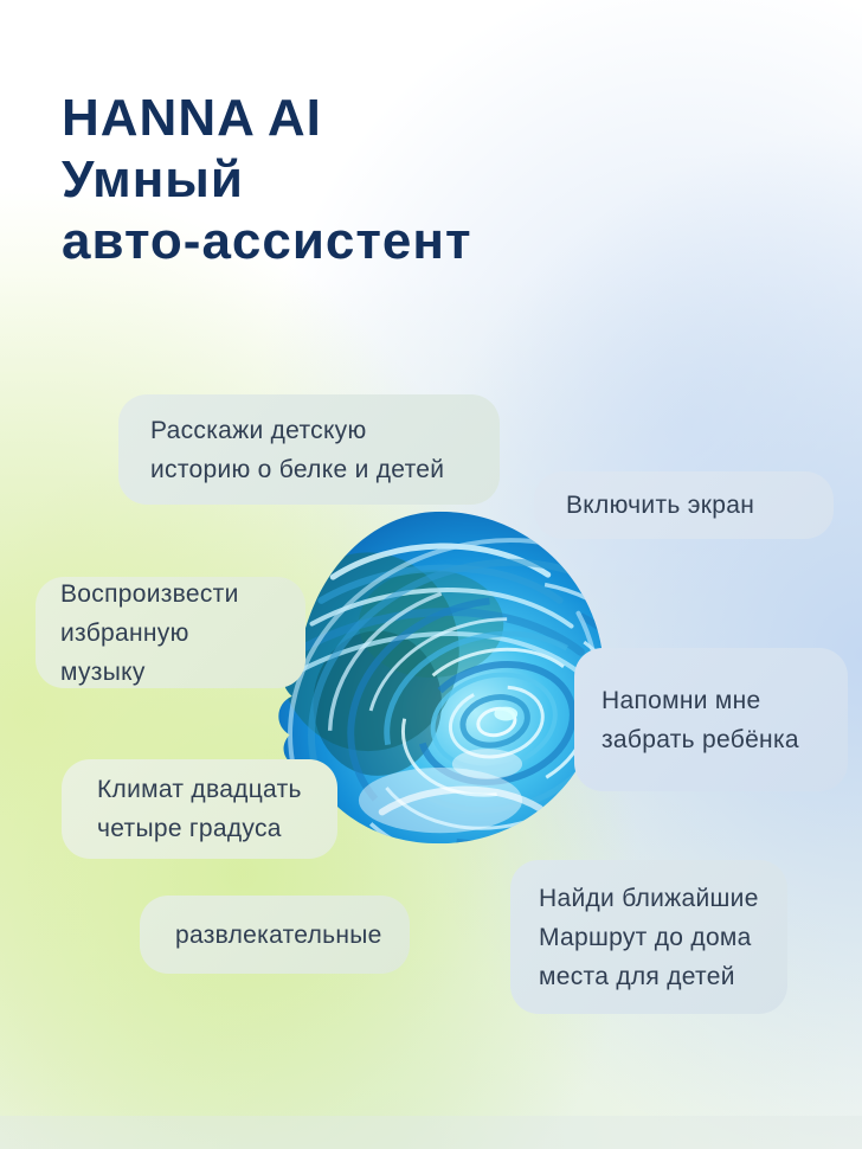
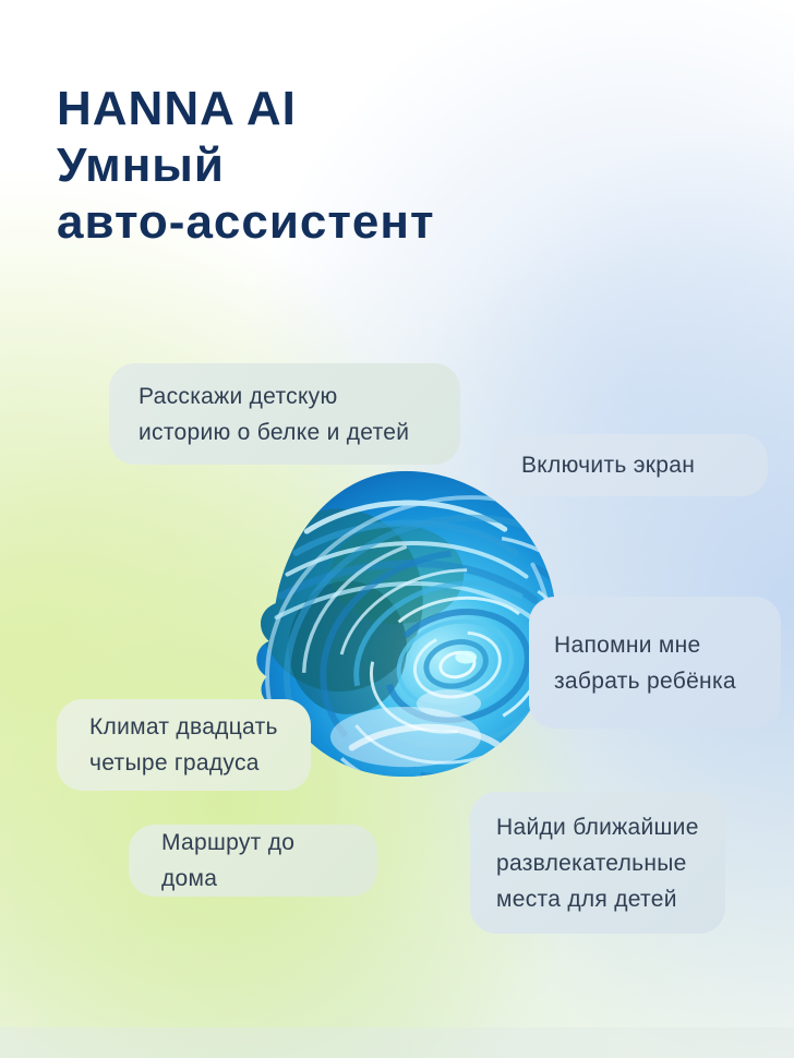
  HANNA AI
  Умный
  авто-ассистент
  Расскажи детскую
  историю о белке и детей
  Включить экран
- Воспроизвести
- избранную музыку
  Напомни мне
  забрать ребёнка
  Климат двадцать
  четыре градуса
- развлекательные
+ Маршрут до дома
  Найди ближайшие
- Маршрут до дома
+ развлекательные
  места для детей
